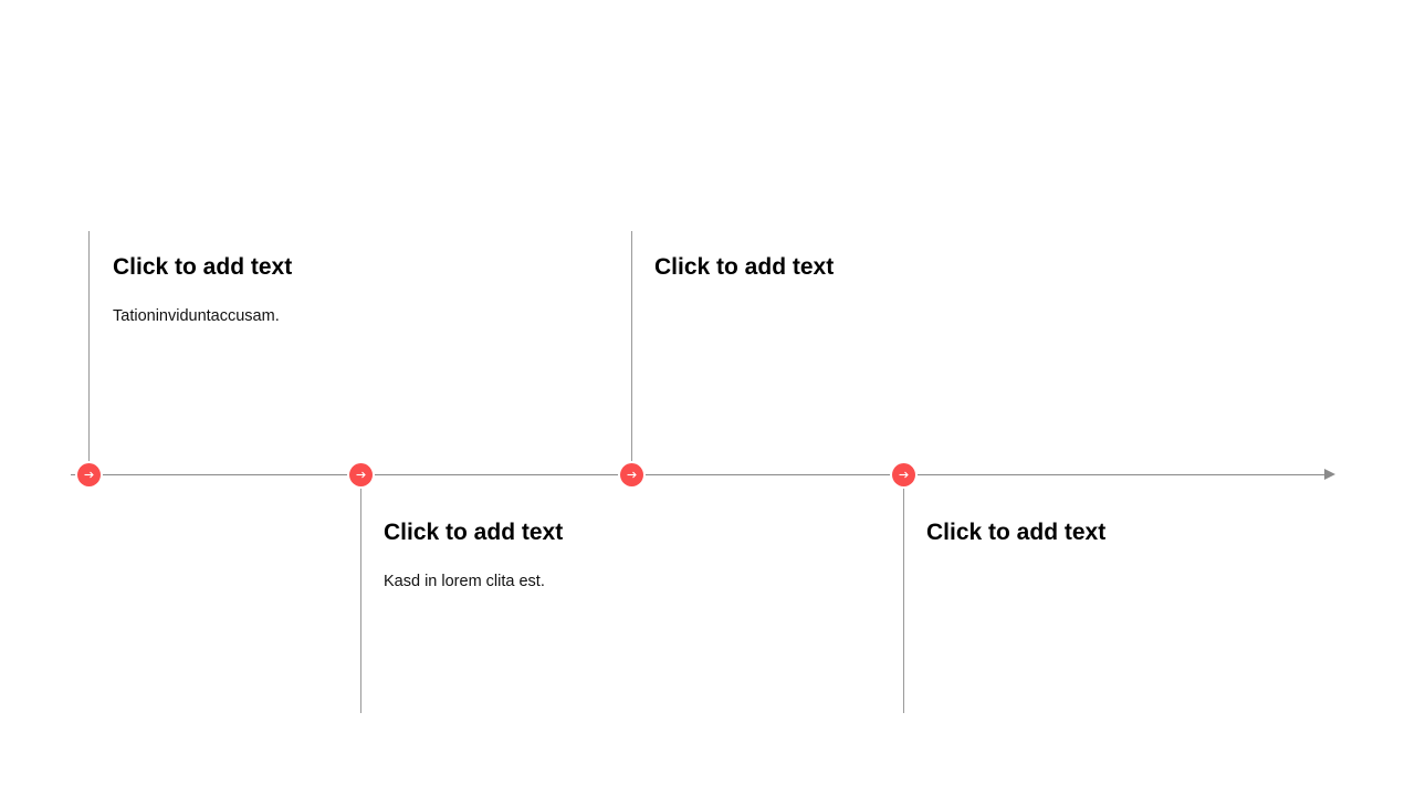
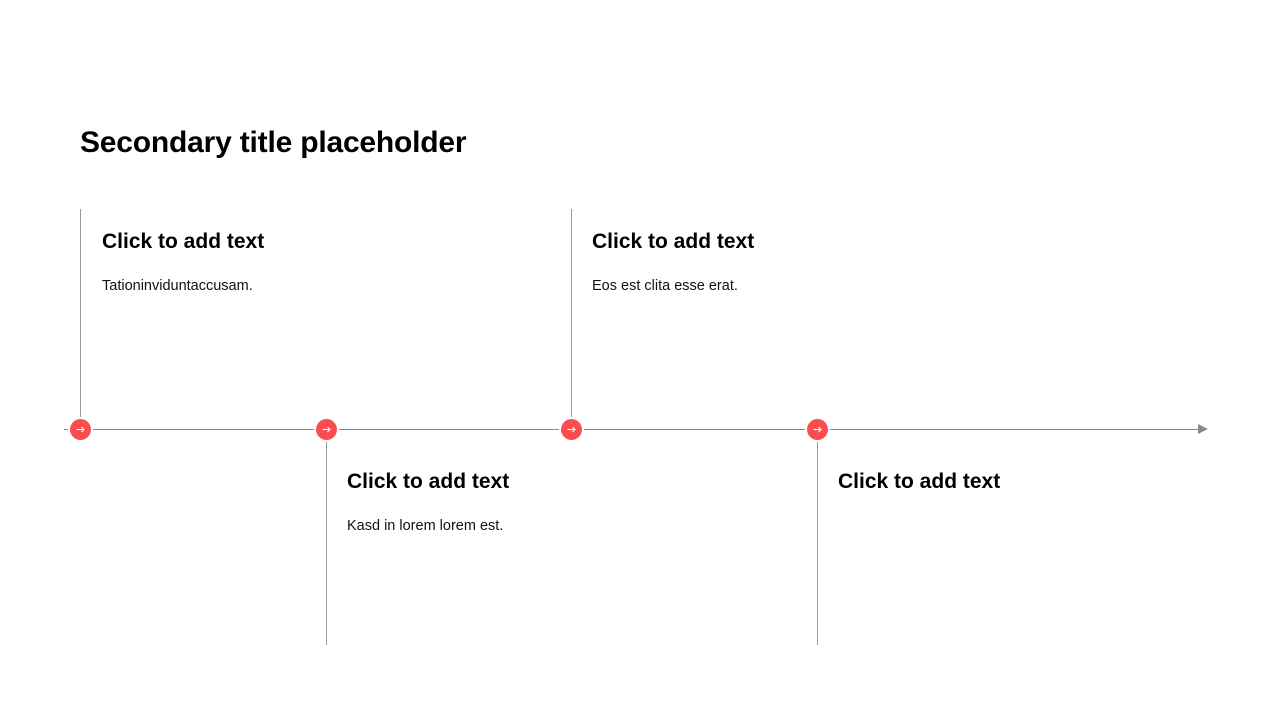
+ Secondary title placeholder
  Click to add text
  Tationinviduntaccusam.
  Click to add text
+ Eos est clita esse erat.
  Click to add text
- Kasd in lorem clita est.
+ Kasd in lorem lorem est.
  Click to add text
